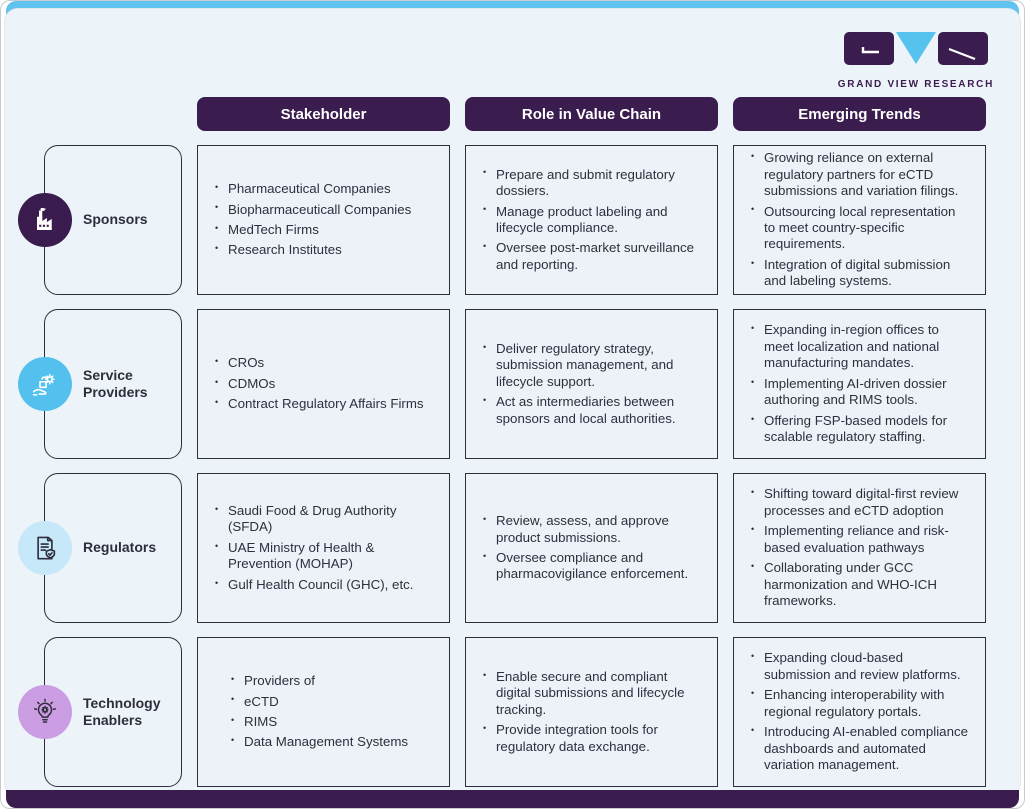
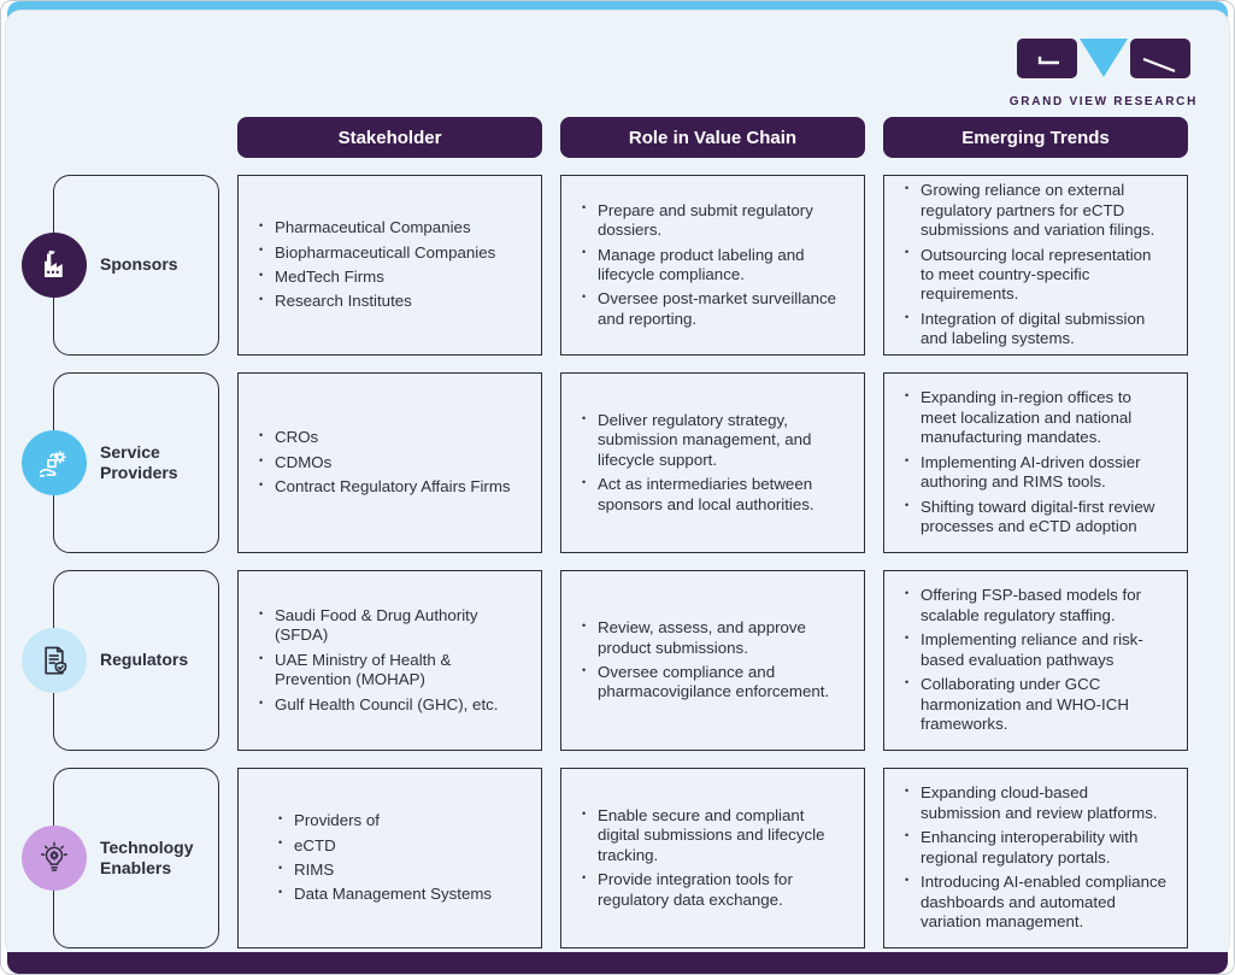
  GRAND VIEW RESEARCH
  Stakeholder
  Role in Value Chain
  Emerging Trends
  Sponsors
  Pharmaceutical Companies
  Biopharmaceuticall Companies
  MedTech Firms
  Research Institutes
  Prepare and submit regulatory dossiers.
  Manage product labeling and lifecycle compliance.
  Oversee post-market surveillance and reporting.
  Growing reliance on external regulatory partners for eCTD submissions and variation filings.
  Outsourcing local representation to meet country-specific requirements.
  Integration of digital submission and labeling systems.
  Service Providers
  CROs
  CDMOs
  Contract Regulatory Affairs Firms
  Deliver regulatory strategy, submission management, and lifecycle support.
  Act as intermediaries between sponsors and local authorities.
  Expanding in-region offices to meet localization and national manufacturing mandates.
  Implementing AI-driven dossier authoring and RIMS tools.
- Offering FSP-based models for scalable regulatory staffing.
+ Shifting toward digital-first review processes and eCTD adoption
  Regulators
  Saudi Food & Drug Authority (SFDA)
  UAE Ministry of Health & Prevention (MOHAP)
  Gulf Health Council (GHC), etc.
  Review, assess, and approve product submissions.
  Oversee compliance and pharmacovigilance enforcement.
- Shifting toward digital-first review processes and eCTD adoption
+ Offering FSP-based models for scalable regulatory staffing.
  Implementing reliance and risk-based evaluation pathways
  Collaborating under GCC harmonization and WHO-ICH frameworks.
  Technology Enablers
  Providers of
  eCTD
  RIMS
  Data Management Systems
  Enable secure and compliant digital submissions and lifecycle tracking.
  Provide integration tools for regulatory data exchange.
  Expanding cloud-based submission and review platforms.
  Enhancing interoperability with regional regulatory portals.
  Introducing AI-enabled compliance dashboards and automated variation management.
